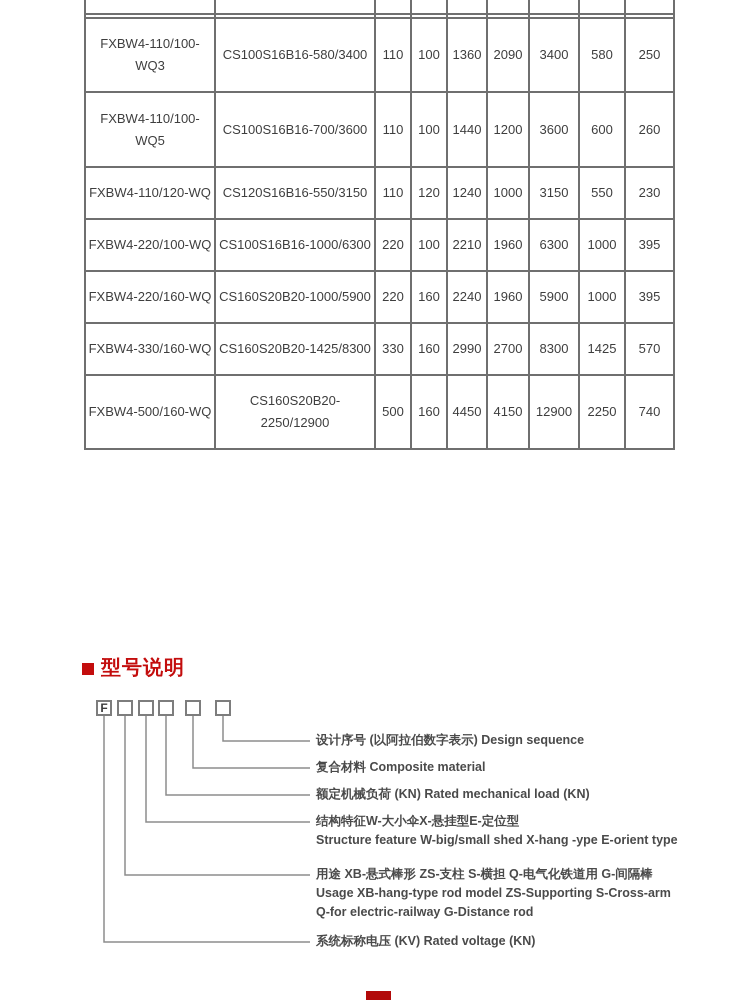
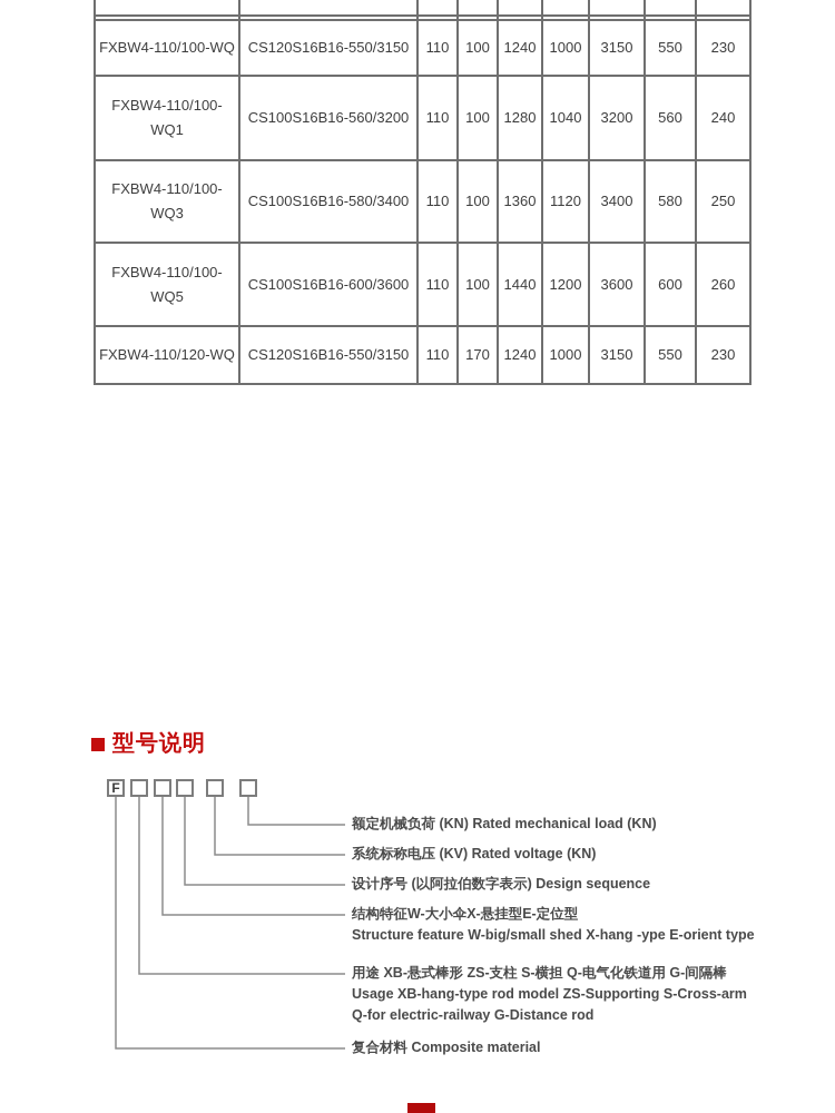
+ FXBW4-110/100-WQ	CS120S16B16-550/3150	110	100	1240	1000	3150	550	230
+ FXBW4-110/100- WQ1	CS100S16B16-560/3200	110	100	1280	1040	3200	560	240
- FXBW4-110/100- WQ3	CS100S16B16-580/3400	110	100	1360	2090	3400	580	250
+ FXBW4-110/100- WQ3	CS100S16B16-580/3400	110	100	1360	1120	3400	580	250
- FXBW4-110/100- WQ5	CS100S16B16-700/3600	110	100	1440	1200	3600	600	260
+ FXBW4-110/100- WQ5	CS100S16B16-600/3600	110	100	1440	1200	3600	600	260
- FXBW4-110/120-WQ	CS120S16B16-550/3150	110	120	1240	1000	3150	550	230
+ FXBW4-110/120-WQ	CS120S16B16-550/3150	110	170	1240	1000	3150	550	230
- FXBW4-220/100-WQ	CS100S16B16-1000/6300	220	100	2210	1960	6300	1000	395
- FXBW4-220/160-WQ	CS160S20B20-1000/5900	220	160	2240	1960	5900	1000	395
- FXBW4-330/160-WQ	CS160S20B20-1425/8300	330	160	2990	2700	8300	1425	570
- FXBW4-500/160-WQ	CS160S20B20- 2250/12900	500	160	4450	4150	12900	2250	740
  型号说明
  F
- 设计序号 (以阿拉伯数字表示) Design sequence
+ 额定机械负荷 (KN) Rated mechanical load (KN)
- 复合材料 Composite material
+ 系统标称电压 (KV) Rated voltage (KN)
- 额定机械负荷 (KN) Rated mechanical load (KN)
+ 设计序号 (以阿拉伯数字表示) Design sequence
  结构特征W-大小伞X-悬挂型E-定位型
  Structure feature W-big/small shed X-hang -ype E-orient type
  用途 XB-悬式棒形 ZS-支柱 S-横担 Q-电气化铁道用 G-间隔棒
  Usage XB-hang-type rod model ZS-Supporting S-Cross-arm
  Q-for electric-railway G-Distance rod
- 系统标称电压 (KV) Rated voltage (KN)
+ 复合材料 Composite material
